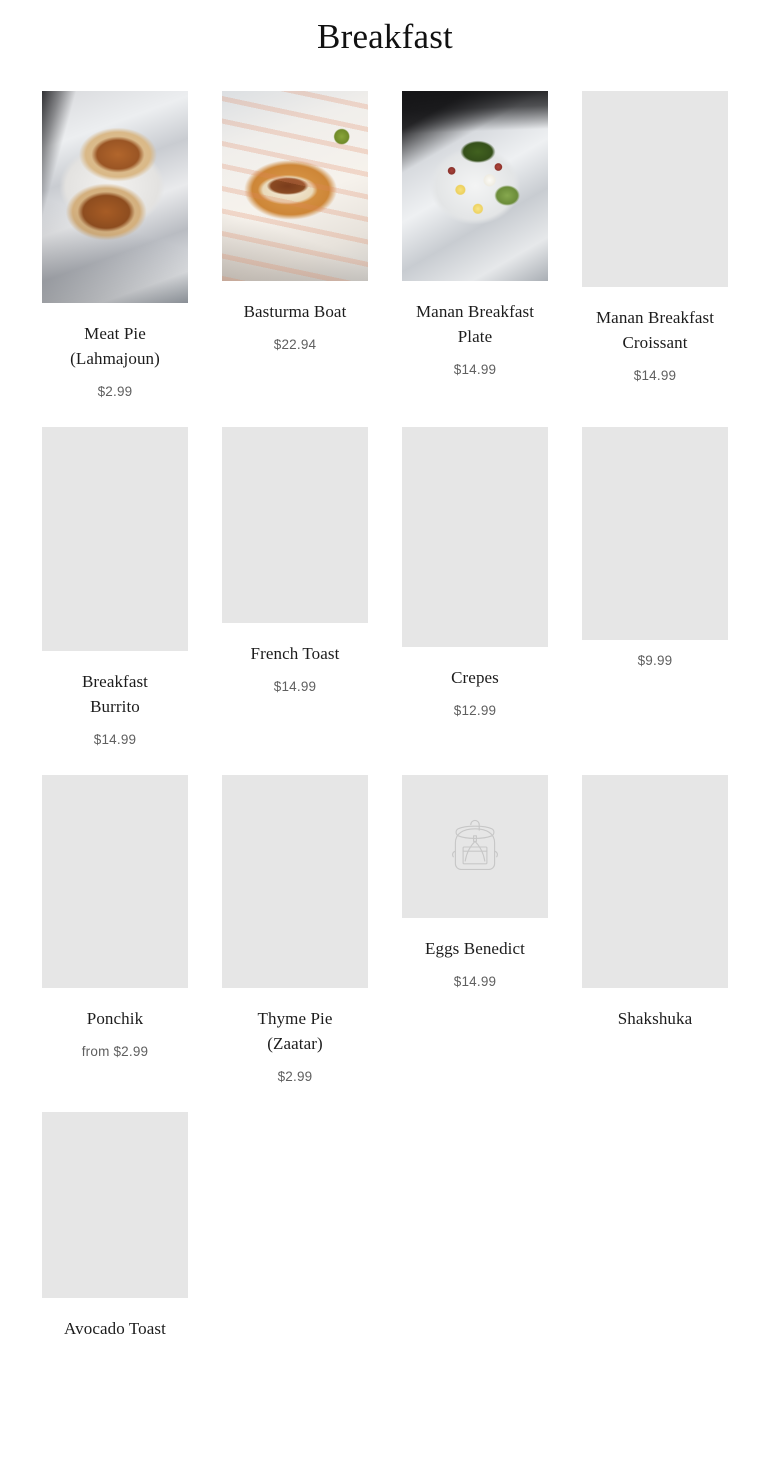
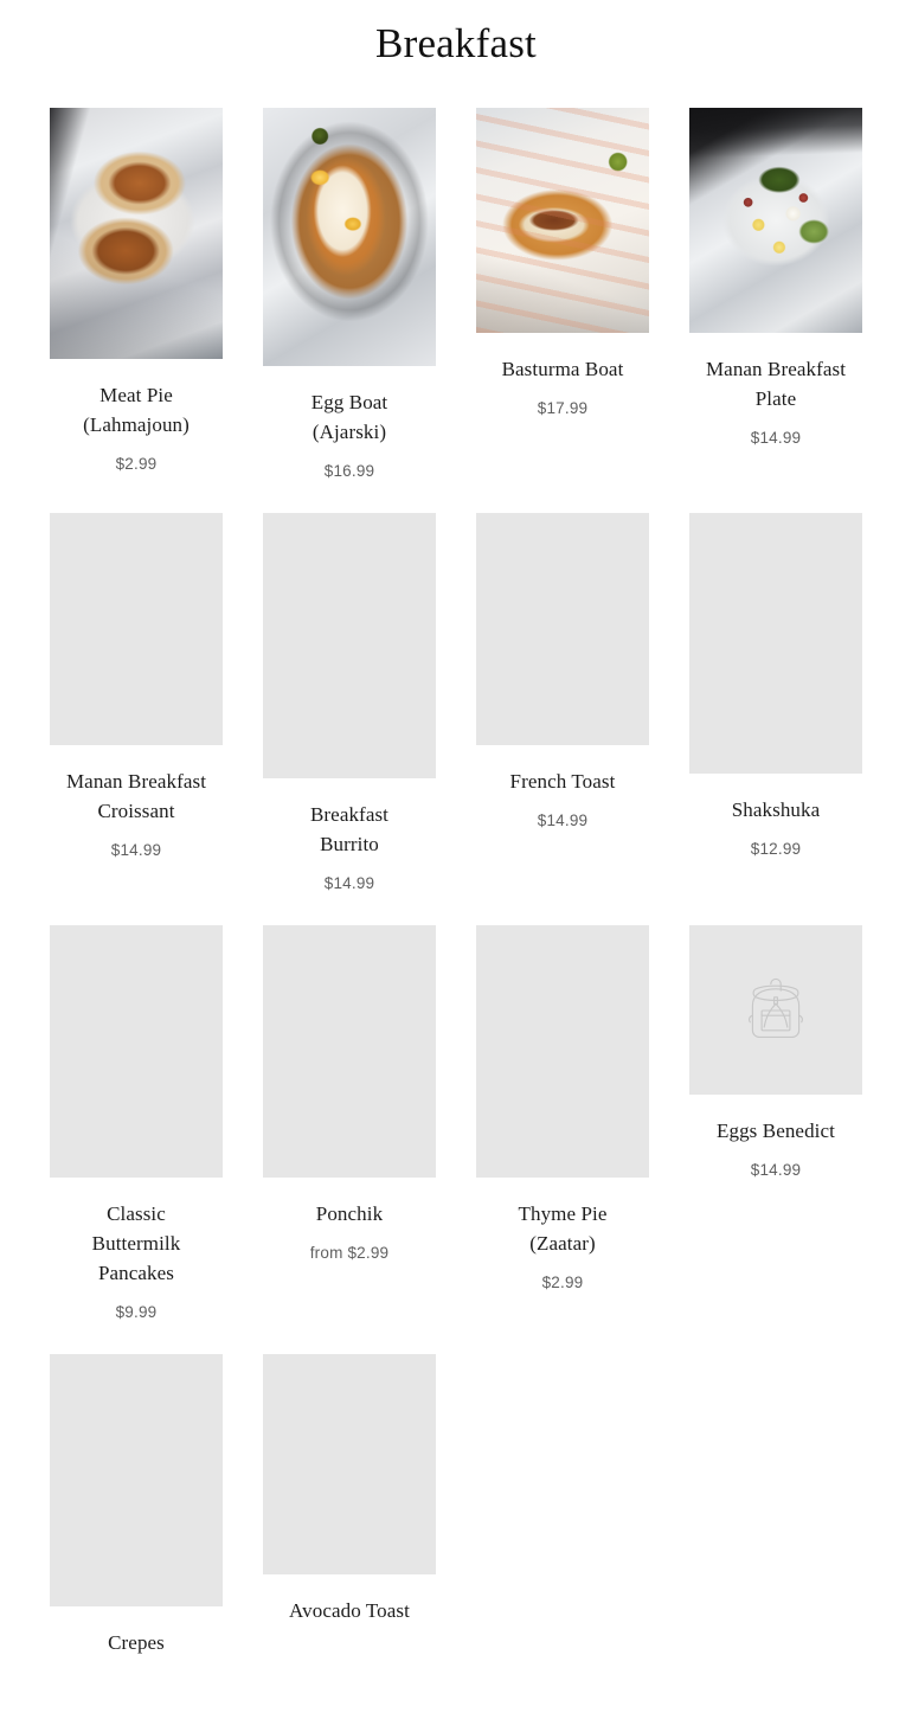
  Breakfast
  Meat Pie
  (Lahmajoun)
  $2.99
+ Egg Boat
+ (Ajarski)
+ $16.99
  Basturma Boat
- $22.94
+ $17.99
  Manan Breakfast
  Plate
  $14.99
  Manan Breakfast
  Croissant
  $14.99
  Breakfast
  Burrito
  $14.99
  French Toast
  $14.99
- Crepes
+ Shakshuka
  $12.99
+ Classic
+ Buttermilk
+ Pancakes
  $9.99
  Ponchik
  from $2.99
  Thyme Pie
  (Zaatar)
  $2.99
  Eggs Benedict
  $14.99
- Shakshuka
+ Crepes
  Avocado Toast
